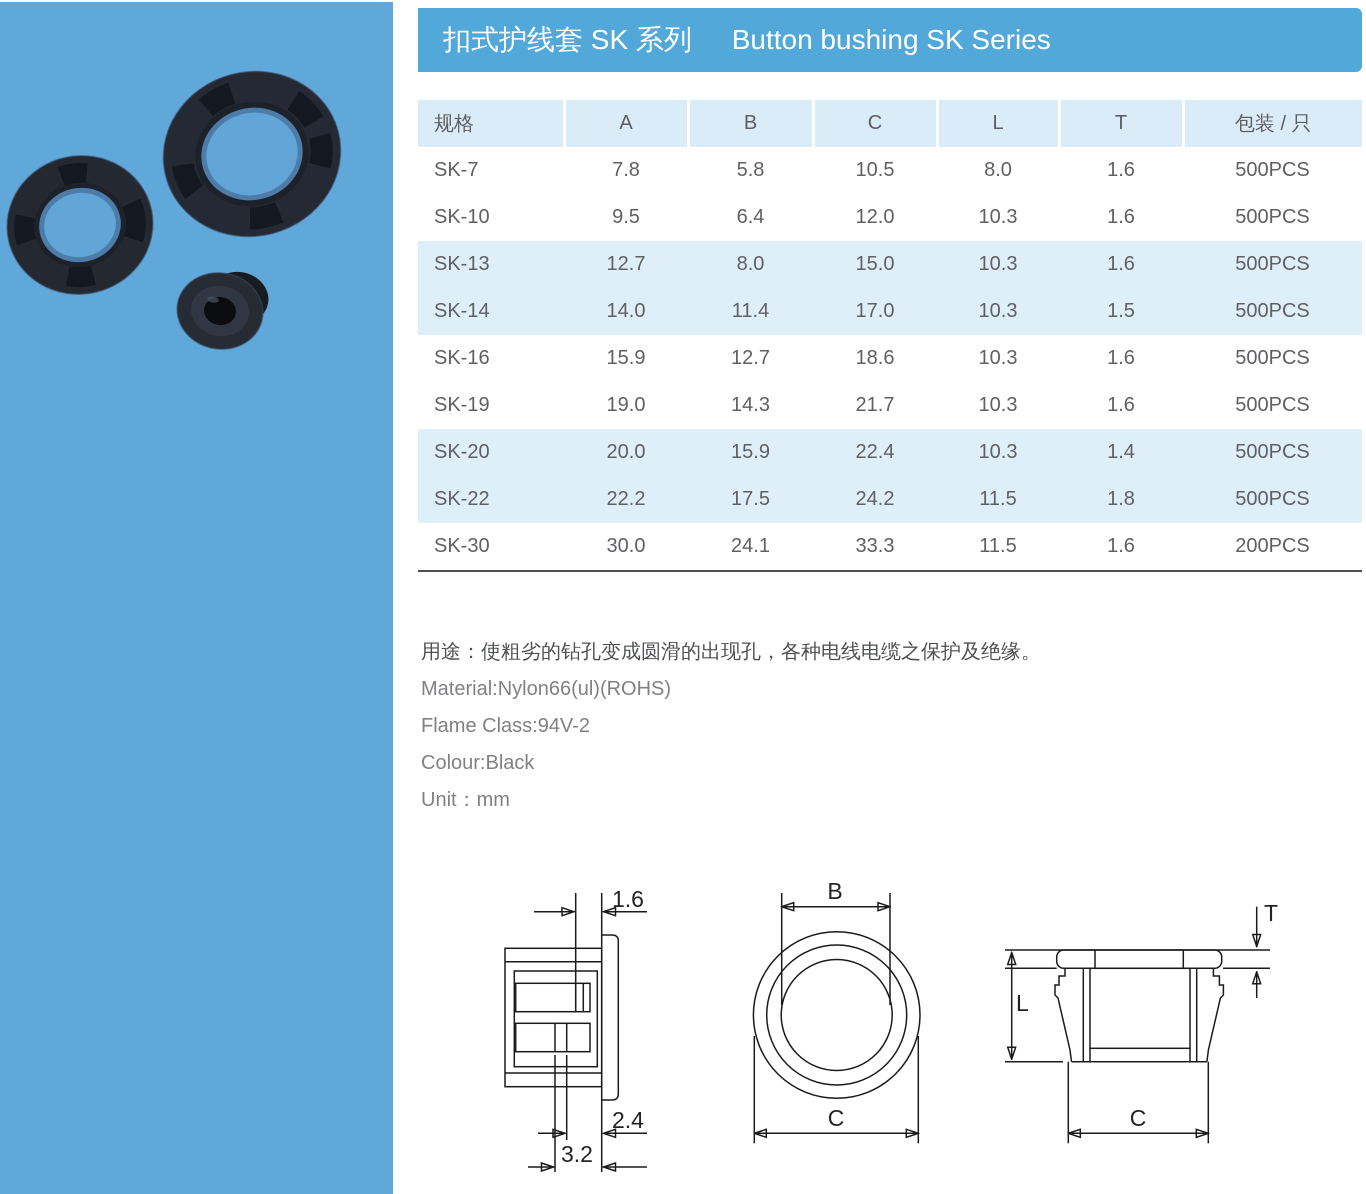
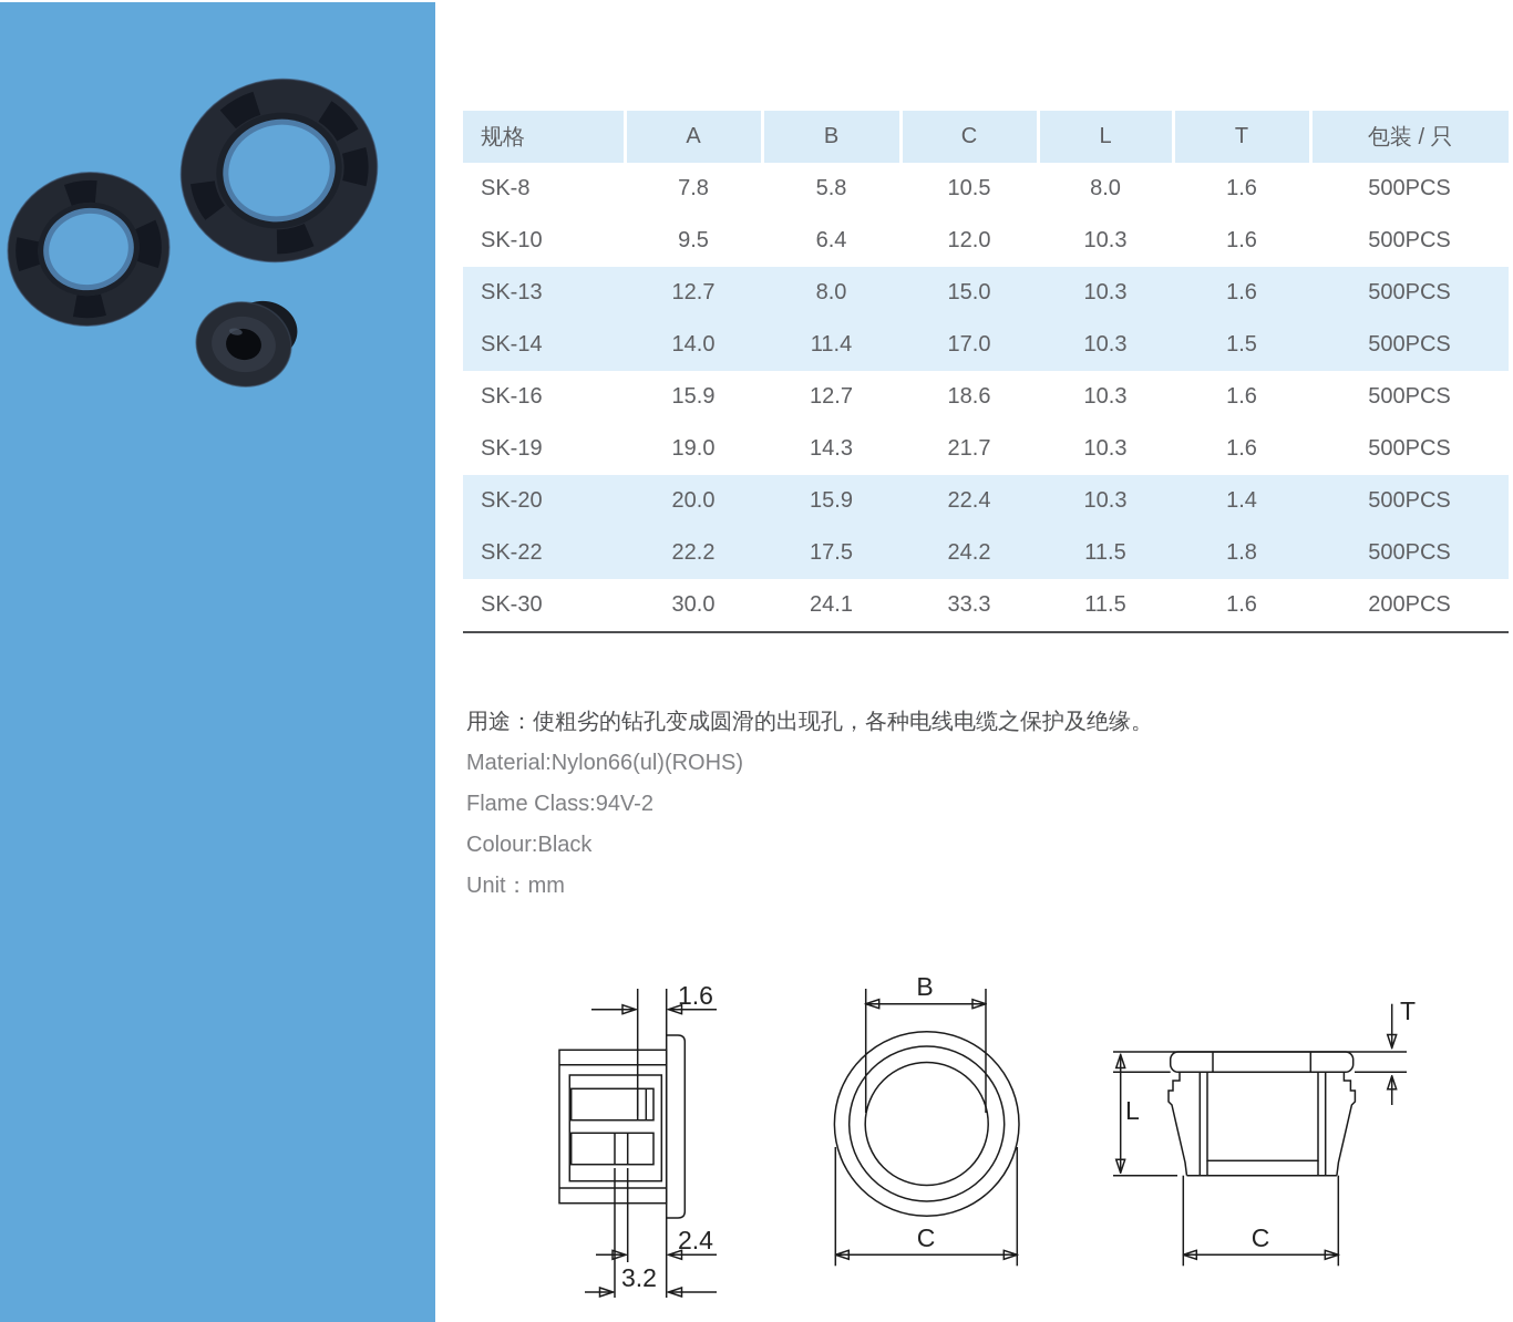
- 扣式护线套 SK 系列 Button bushing SK Series
  规格	A	B	C	L	T	包装 / 只
- SK-7	7.8	5.8	10.5	8.0	1.6	500PCS
+ SK-8	7.8	5.8	10.5	8.0	1.6	500PCS
  SK-10	9.5	6.4	12.0	10.3	1.6	500PCS
  SK-13	12.7	8.0	15.0	10.3	1.6	500PCS
  SK-14	14.0	11.4	17.0	10.3	1.5	500PCS
  SK-16	15.9	12.7	18.6	10.3	1.6	500PCS
  SK-19	19.0	14.3	21.7	10.3	1.6	500PCS
  SK-20	20.0	15.9	22.4	10.3	1.4	500PCS
  SK-22	22.2	17.5	24.2	11.5	1.8	500PCS
  SK-30	30.0	24.1	33.3	11.5	1.6	200PCS
  用途：使粗劣的钻孔变成圆滑的出现孔，各种电线电缆之保护及绝缘。
  Material:Nylon66(ul)(ROHS)
  Flame Class:94V-2
  Colour:Black
  Unit：mm
  1.6
  2.4
  3.2
  B
  C
  T
  L
  C
